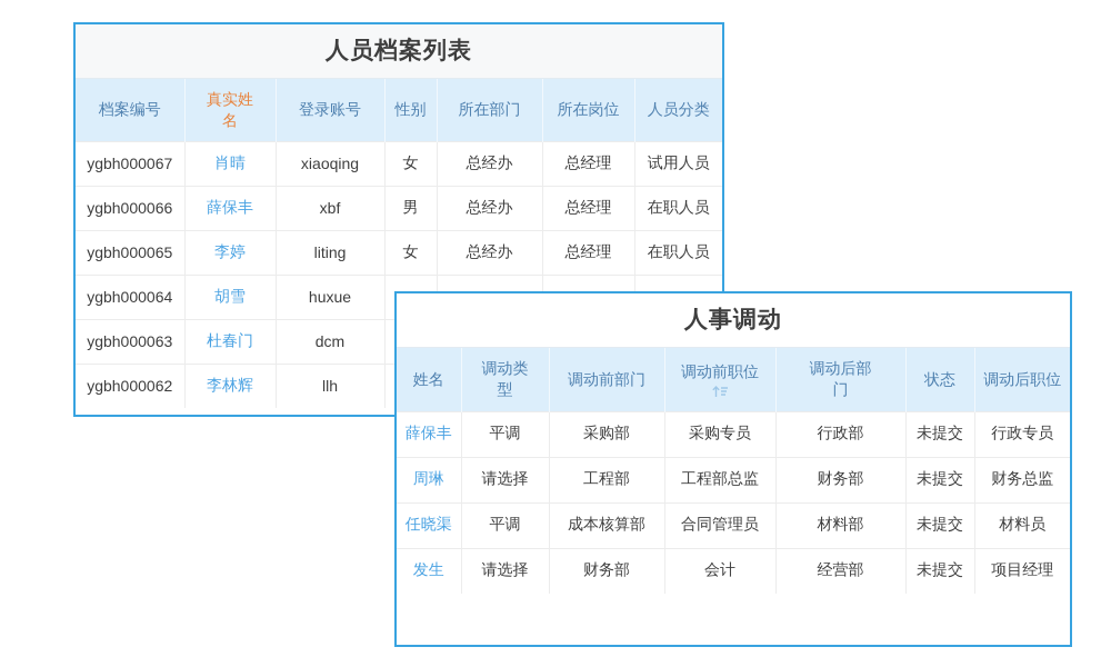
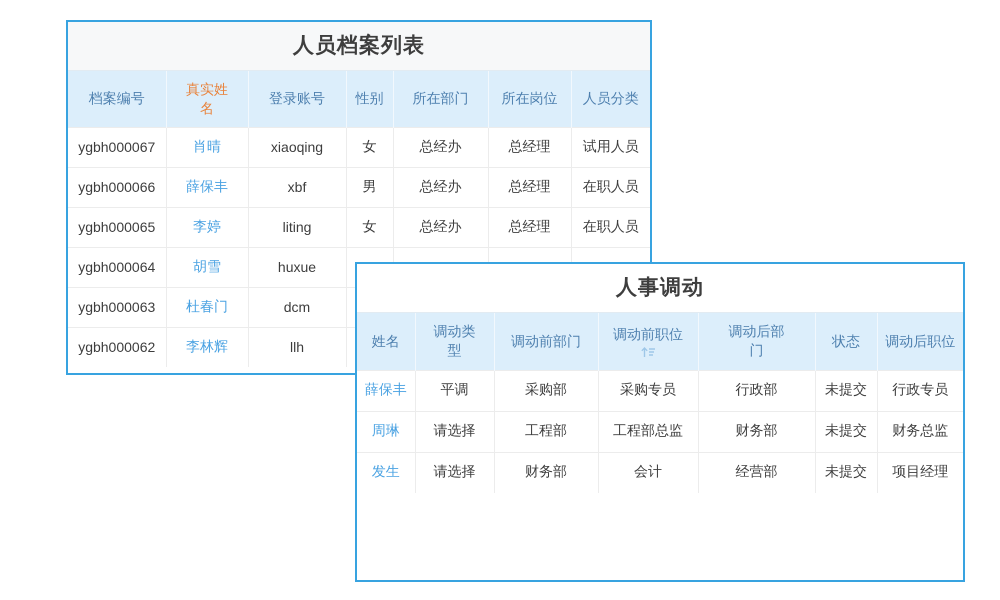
  人员档案列表
  档案编号	真实姓 名	登录账号	性别	所在部门	所在岗位	人员分类
  ygbh000067	肖晴	xiaoqing	女	总经办	总经理	试用人员
  ygbh000066	薛保丰	xbf	男	总经办	总经理	在职人员
  ygbh000065	李婷	liting	女	总经办	总经理	在职人员
  ygbh000064	胡雪	huxue
  ygbh000063	杜春门	dcm
  ygbh000062	李林辉	llh
  人事调动
  姓名	调动类 型	调动前部门	调动前职位	调动后部 门	状态	调动后职位
  薛保丰	平调	采购部	采购专员	行政部	未提交	行政专员
  周琳	请选择	工程部	工程部总监	财务部	未提交	财务总监
- 任晓渠	平调	成本核算部	合同管理员	材料部	未提交	材料员
  发生	请选择	财务部	会计	经营部	未提交	项目经理
